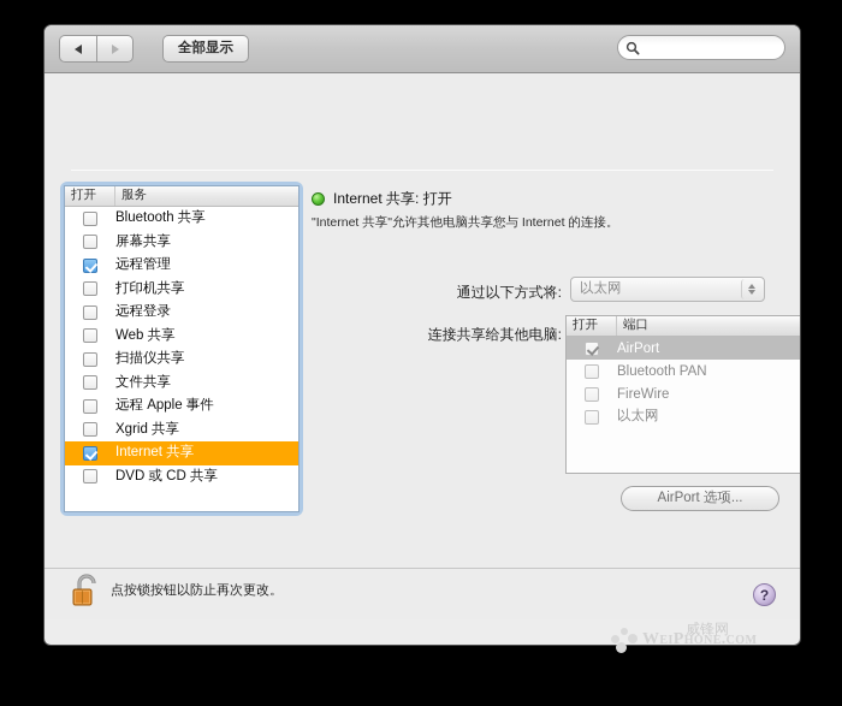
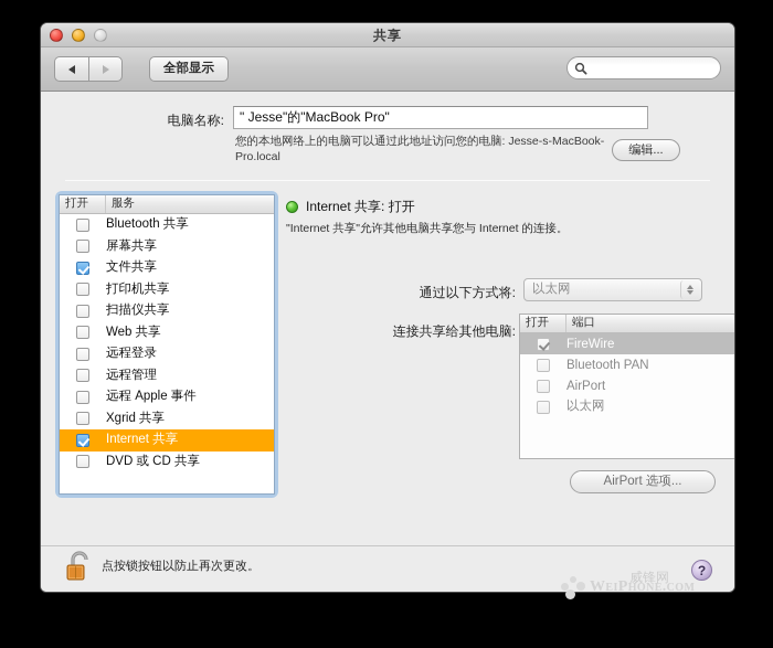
+ 共享
  全部显示
+ 电脑名称:
+ " Jesse"的"MacBook Pro"
+ 您的本地网络上的电脑可以通过此地址访问您的电脑: Jesse-s-MacBook-Pro.local
+ 编辑...
  打开
  服务
  Bluetooth 共享
  屏幕共享
- 远程管理
+ 文件共享
  打印机共享
- 远程登录
+ 扫描仪共享
  Web 共享
- 扫描仪共享
+ 远程登录
- 文件共享
+ 远程管理
  远程 Apple 事件
  Xgrid 共享
  Internet 共享
  DVD 或 CD 共享
  Internet 共享: 打开
  "Internet 共享"允许其他电脑共享您与 Internet 的连接。
  通过以下方式将:
  以太网
  连接共享给其他电脑:
  打开
  端口
- AirPort
+ FireWire
  Bluetooth PAN
- FireWire
+ AirPort
  以太网
  AirPort 选项...
  点按锁按钮以防止再次更改。
  ?
  WeiPhone.com
  威锋网
